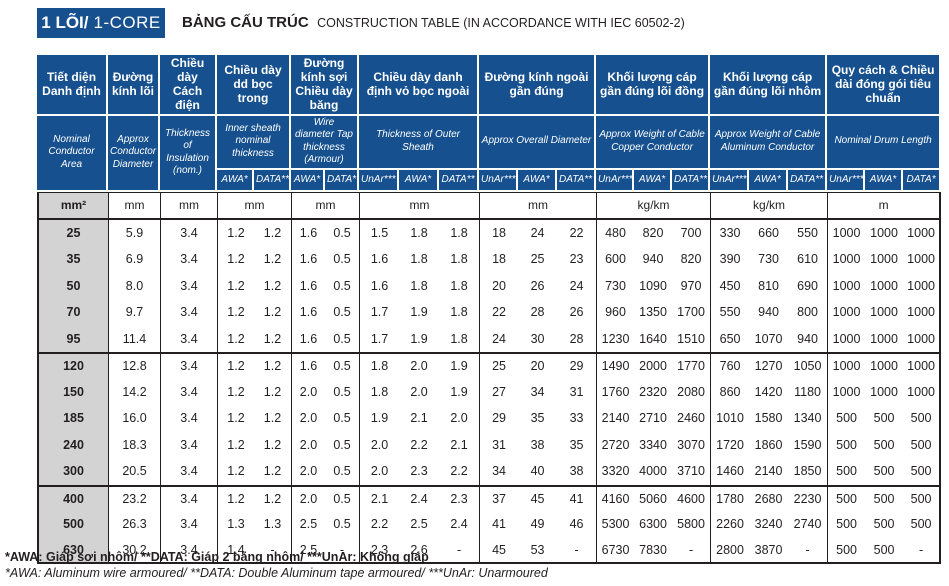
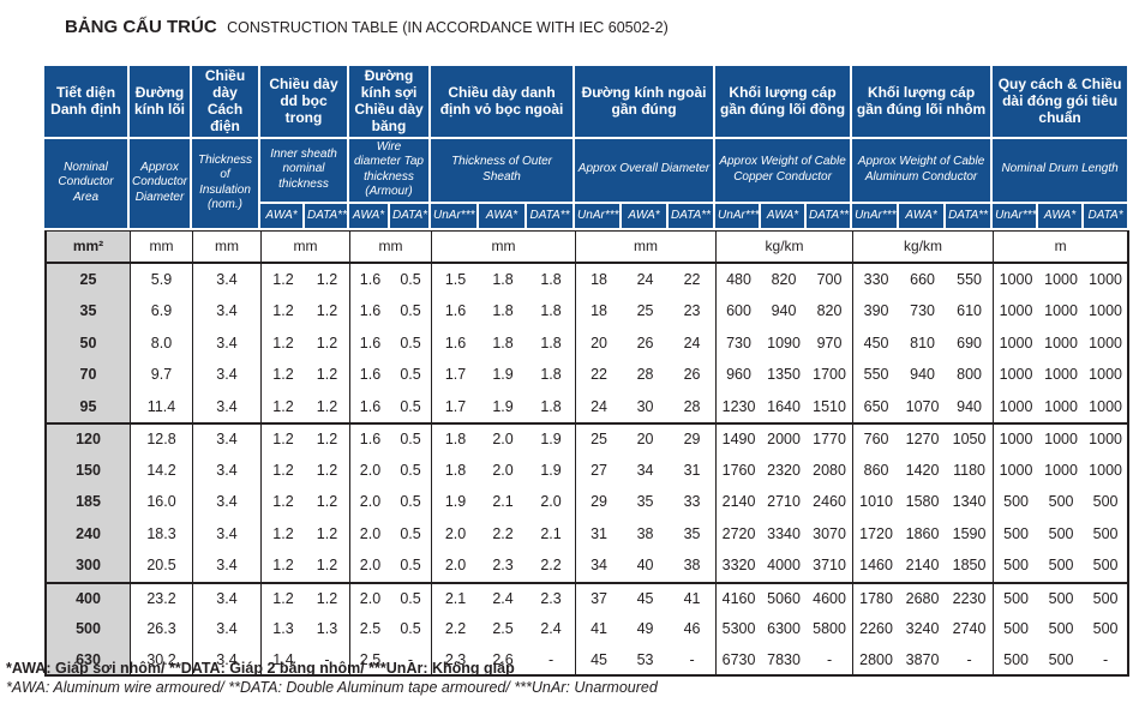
- 1 LÕI/
- 1-CORE
  BẢNG CẤU TRÚC CONSTRUCTION TABLE (IN ACCORDANCE WITH IEC 60502-2)
  Tiết diện Danh định	Đường kính lõi	Chiều dày Cách điện	Chiều dày dd bọc trong	Đường kính sợi Chiều dày băng	Chiều dày danh định vỏ bọc ngoài	Đường kính ngoài gần đúng	Khối lượng cáp gần đúng lõi đồng	Khối lượng cáp gần đúng lõi nhôm	Quy cách & Chiều dài đóng gói tiêu chuẩn
  Nominal Conductor Area	Approx Conductor Diameter	Thickness of Insulation (nom.)	Inner sheath nominal thickness	Wire diameter Tap thickness (Armour)	Thickness of Outer Sheath	Approx Overall Diameter	Approx Weight of Cable Copper Conductor	Approx Weight of Cable Aluminum Conductor	Nominal Drum Length
  AWA*	DATA**	AWA*	DATA*	UnAr***	AWA*	DATA**	UnAr***	AWA*	DATA**	UnAr***	AWA*	DATA**	UnAr***	AWA*	DATA**	UnAr***	AWA*	DATA*
  mm²	mm	mm	mm	mm	mm	mm	kg/km	kg/km	m
  25	5.9	3.4	1.2	1.2	1.6	0.5	1.5	1.8	1.8	18	24	22	480	820	700	330	660	550	1000	1000	1000
  35	6.9	3.4	1.2	1.2	1.6	0.5	1.6	1.8	1.8	18	25	23	600	940	820	390	730	610	1000	1000	1000
  50	8.0	3.4	1.2	1.2	1.6	0.5	1.6	1.8	1.8	20	26	24	730	1090	970	450	810	690	1000	1000	1000
  70	9.7	3.4	1.2	1.2	1.6	0.5	1.7	1.9	1.8	22	28	26	960	1350	1700	550	940	800	1000	1000	1000
  95	11.4	3.4	1.2	1.2	1.6	0.5	1.7	1.9	1.8	24	30	28	1230	1640	1510	650	1070	940	1000	1000	1000
  120	12.8	3.4	1.2	1.2	1.6	0.5	1.8	2.0	1.9	25	20	29	1490	2000	1770	760	1270	1050	1000	1000	1000
  150	14.2	3.4	1.2	1.2	2.0	0.5	1.8	2.0	1.9	27	34	31	1760	2320	2080	860	1420	1180	1000	1000	1000
  185	16.0	3.4	1.2	1.2	2.0	0.5	1.9	2.1	2.0	29	35	33	2140	2710	2460	1010	1580	1340	500	500	500
  240	18.3	3.4	1.2	1.2	2.0	0.5	2.0	2.2	2.1	31	38	35	2720	3340	3070	1720	1860	1590	500	500	500
  300	20.5	3.4	1.2	1.2	2.0	0.5	2.0	2.3	2.2	34	40	38	3320	4000	3710	1460	2140	1850	500	500	500
  400	23.2	3.4	1.2	1.2	2.0	0.5	2.1	2.4	2.3	37	45	41	4160	5060	4600	1780	2680	2230	500	500	500
  500	26.3	3.4	1.3	1.3	2.5	0.5	2.2	2.5	2.4	41	49	46	5300	6300	5800	2260	3240	2740	500	500	500
  630	30.2	3.4	1.4	-	2.5	-	2.3	2.6	-	45	53	-	6730	7830	-	2800	3870	-	500	500	-
  *AWA: Giáp sợi nhôm/ **DATA: Giáp 2 băng nhôm/ ***UnAr: Không giáp
  *AWA: Aluminum wire armoured/ **DATA: Double Aluminum tape armoured/ ***UnAr: Unarmoured
